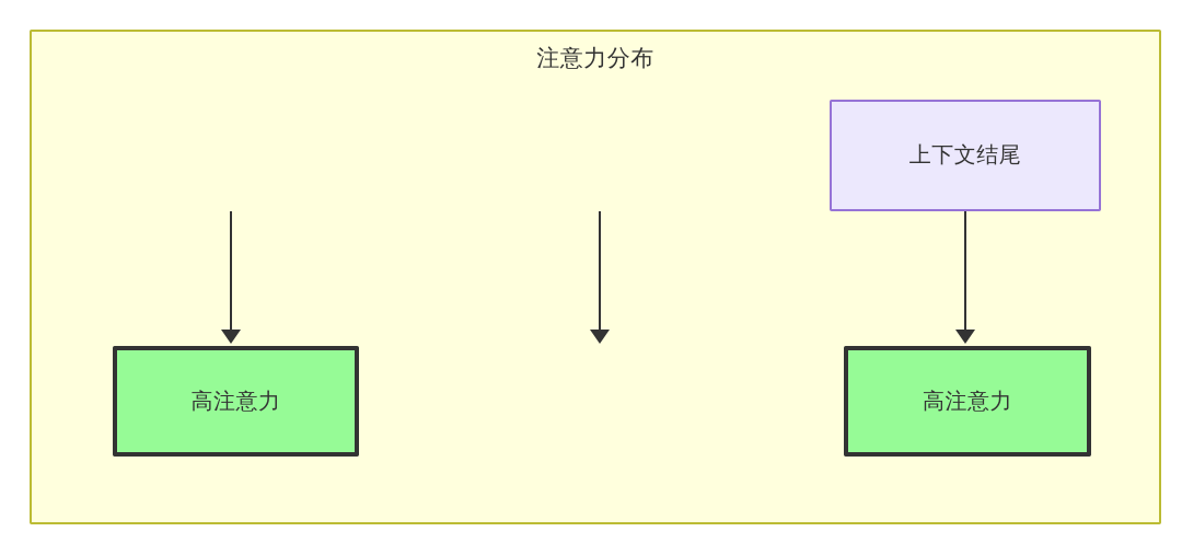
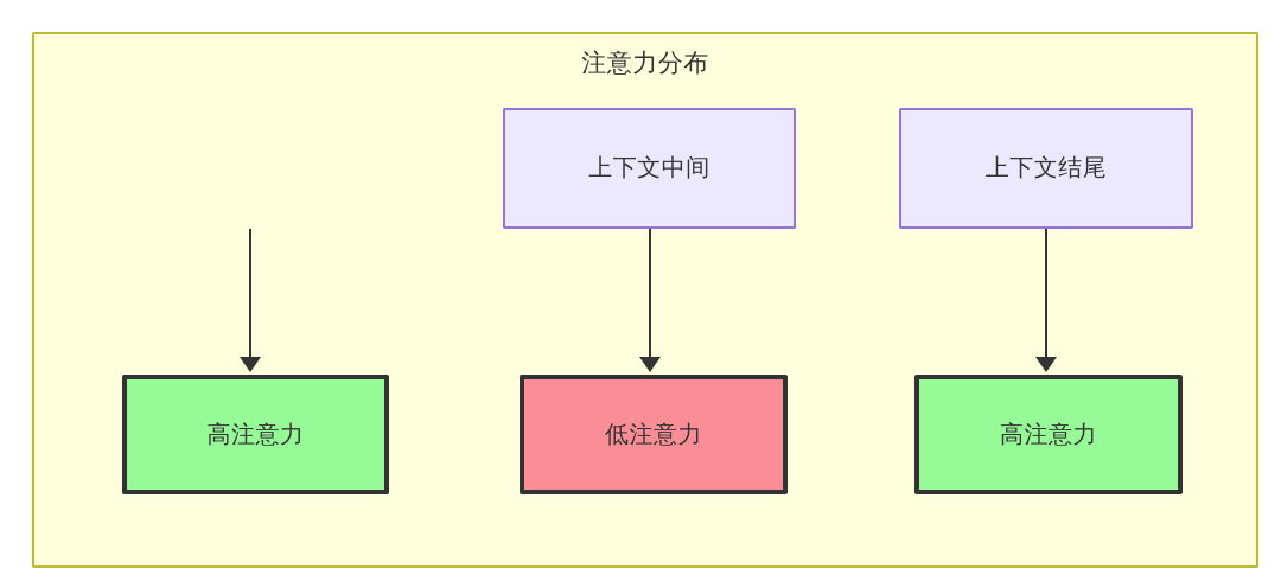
  注意力分布
  高注意力
+ 上下文中间
+ 低注意力
  上下文结尾
  高注意力
